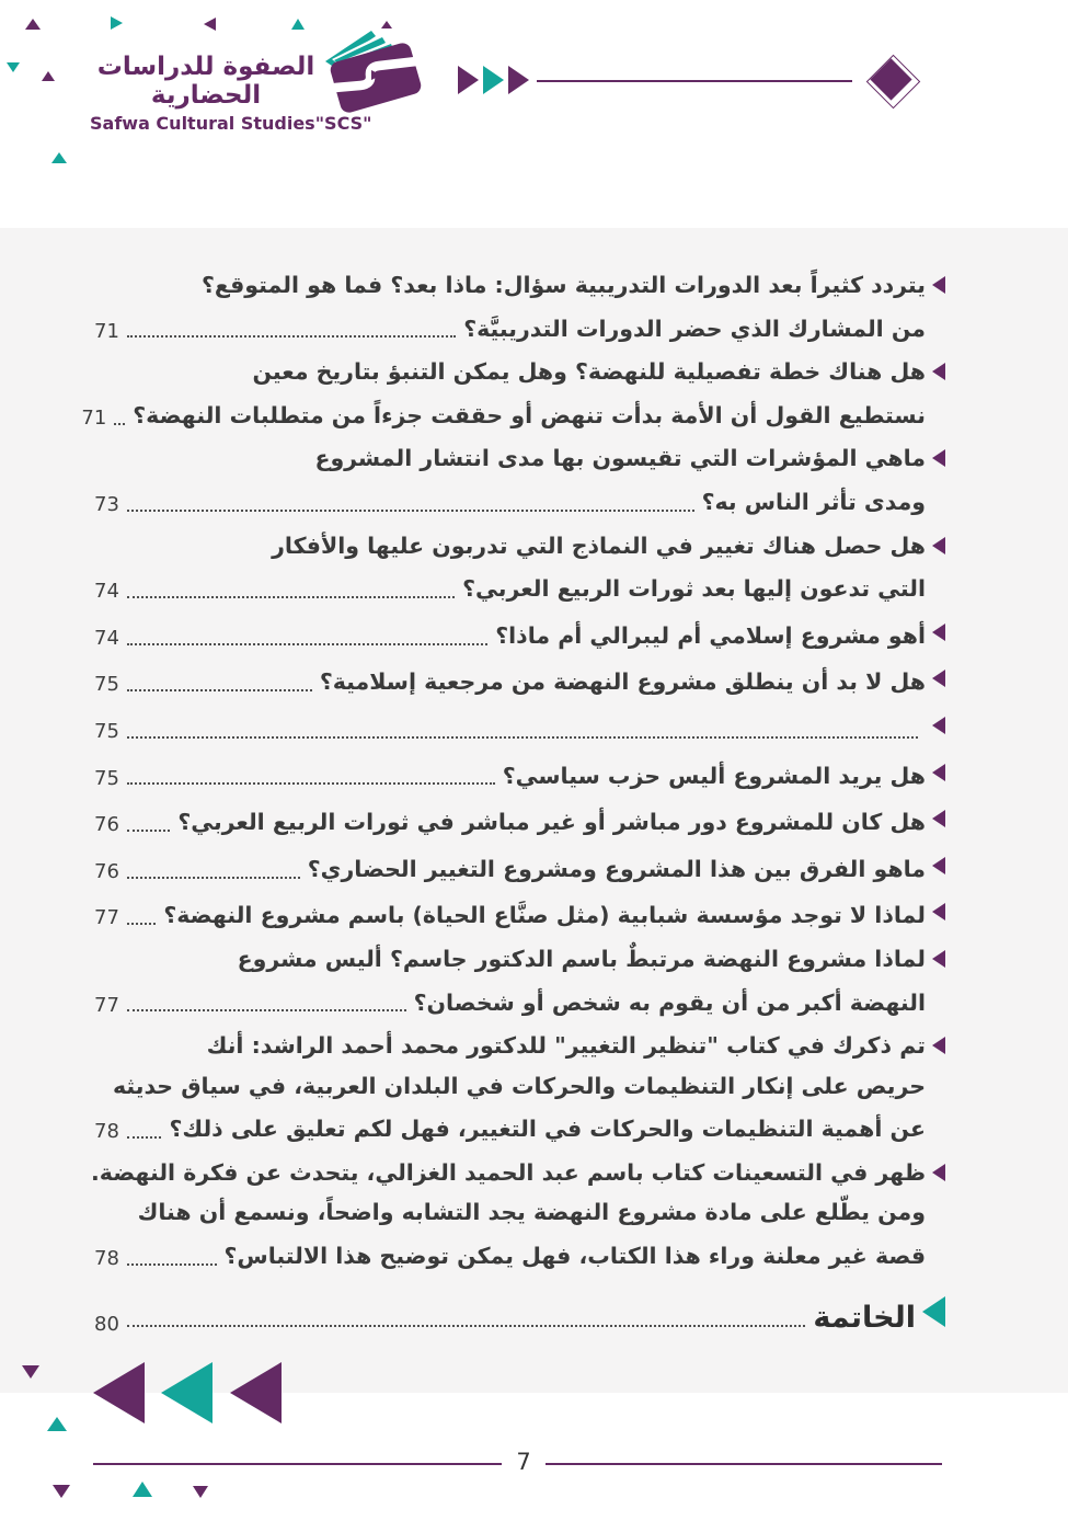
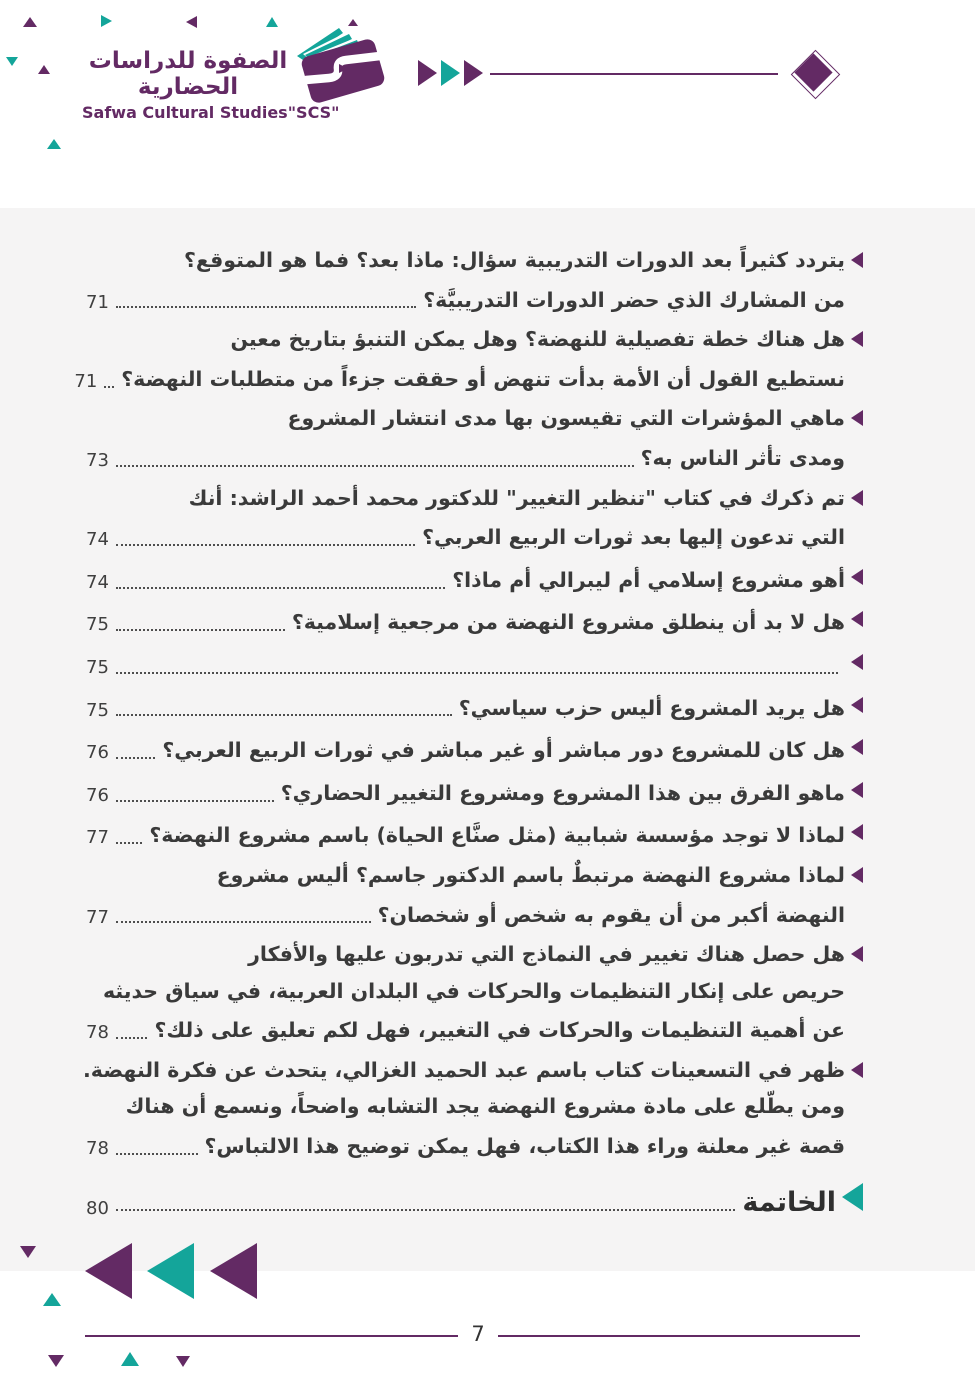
  الصفوة للدراسات الحضارية
  Safwa Cultural Studies"SCS"
  يتردد كثيراً بعد الدورات التدريبية سؤال: ماذا بعد؟ فما هو المتوقع؟
  من المشارك الذي حضر الدورات التدريبيَّة؟
  71
  هل هناك خطة تفصيلية للنهضة؟ وهل يمكن التنبؤ بتاريخ معين
  نستطيع القول أن الأمة بدأت تنهض أو حققت جزءاً من متطلبات النهضة؟
  71
  ماهي المؤشرات التي تقيسون بها مدى انتشار المشروع
  ومدى تأثر الناس به؟
  73
- هل حصل هناك تغيير في النماذج التي تدربون عليها والأفكار
+ تم ذكرك في كتاب "تنظير التغيير" للدكتور محمد أحمد الراشد: أنك
  التي تدعون إليها بعد ثورات الربيع العربي؟
  74
  أهو مشروع إسلامي أم ليبرالي أم ماذا؟
  74
  هل لا بد أن ينطلق مشروع النهضة من مرجعية إسلامية؟
  75
  75
  هل يريد المشروع أليس حزب سياسي؟
  75
  هل كان للمشروع دور مباشر أو غير مباشر في ثورات الربيع العربي؟
  76
  ماهو الفرق بين هذا المشروع ومشروع التغيير الحضاري؟
  76
  لماذا لا توجد مؤسسة شبابية (مثل صنَّاع الحياة) باسم مشروع النهضة؟
  77
  لماذا مشروع النهضة مرتبطٌ باسم الدكتور جاسم؟ أليس مشروع
  النهضة أكبر من أن يقوم به شخص أو شخصان؟
  77
- تم ذكرك في كتاب "تنظير التغيير" للدكتور محمد أحمد الراشد: أنك
+ هل حصل هناك تغيير في النماذج التي تدربون عليها والأفكار
  حريص على إنكار التنظيمات والحركات في البلدان العربية، في سياق حديثه
  عن أهمية التنظيمات والحركات في التغيير، فهل لكم تعليق على ذلك؟
  78
  ظهر في التسعينات كتاب باسم عبد الحميد الغزالي، يتحدث عن فكرة النهضة.
  ومن يطّلع على مادة مشروع النهضة يجد التشابه واضحاً، ونسمع أن هناك
  قصة غير معلنة وراء هذا الكتاب، فهل يمكن توضيح هذا الالتباس؟
  78
  الخاتمة
  80
  7
